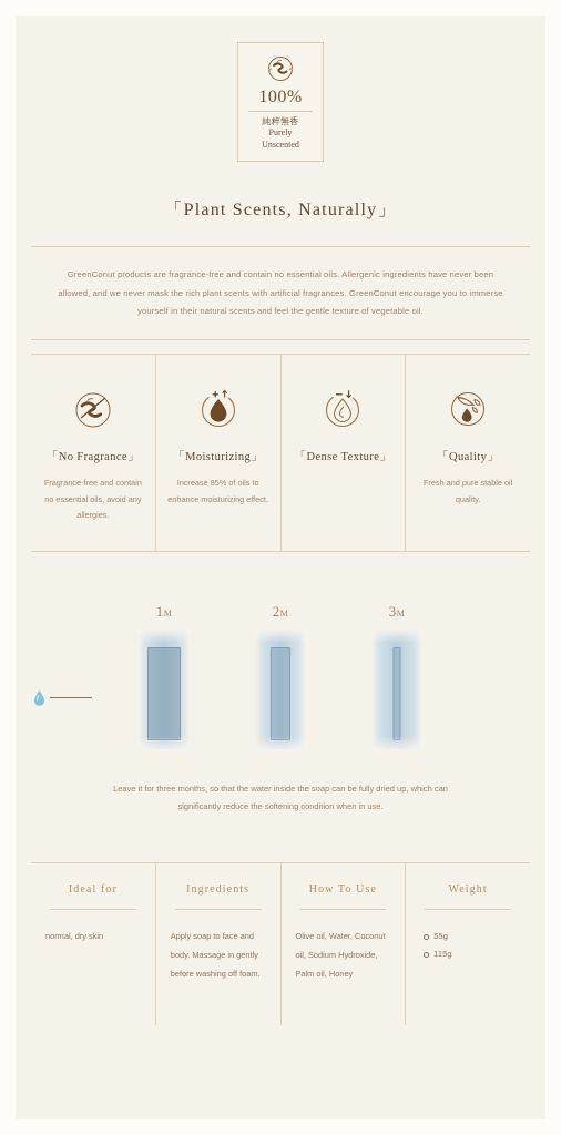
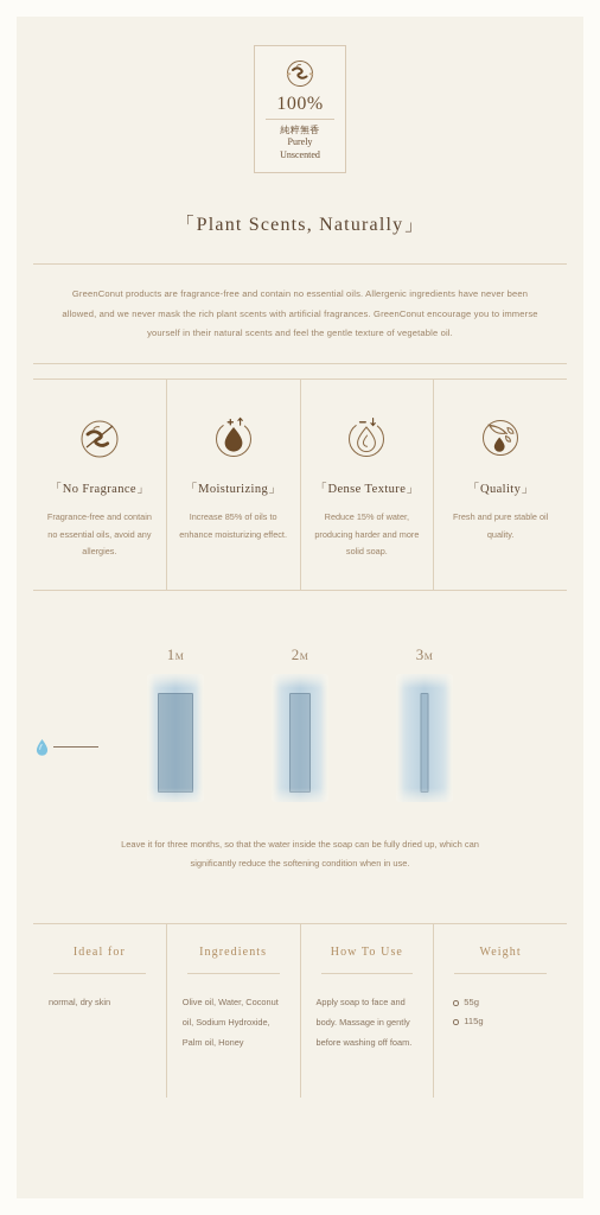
  100%
  純粹無香
  Purely
  Unscented
  「Plant Scents, Naturally」
  GreenConut products are fragrance-free and contain no essential oils. Allergenic ingredients have never been allowed, and we never mask the rich plant scents with artificial fragrances. GreenConut encourage you to immerse yourself in their natural scents and feel the gentle texture of vegetable oil.
  「No Fragrance」
  Fragrance-free and contain no essential oils, avoid any allergies.
  「Moisturizing」
  Increase 85% of oils to enhance moisturizing effect.
  「Dense Texture」
+ Reduce 15% of water, producing harder and more solid soap.
  「Quality」
  Fresh and pure stable oil quality.
  1M
  2M
  3M
  Leave it for three months, so that the water inside the soap can be fully dried up, which can significantly reduce the softening condition when in use.
  Ideal for
  normal, dry skin
  Ingredients
- Apply soap to face and body. Massage in gently before washing off foam.
+ Olive oil, Water, Coconut oil, Sodium Hydroxide, Palm oil, Honey
  How To Use
- Olive oil, Water, Coconut oil, Sodium Hydroxide, Palm oil, Honey
+ Apply soap to face and body. Massage in gently before washing off foam.
  Weight
  55g
  115g
